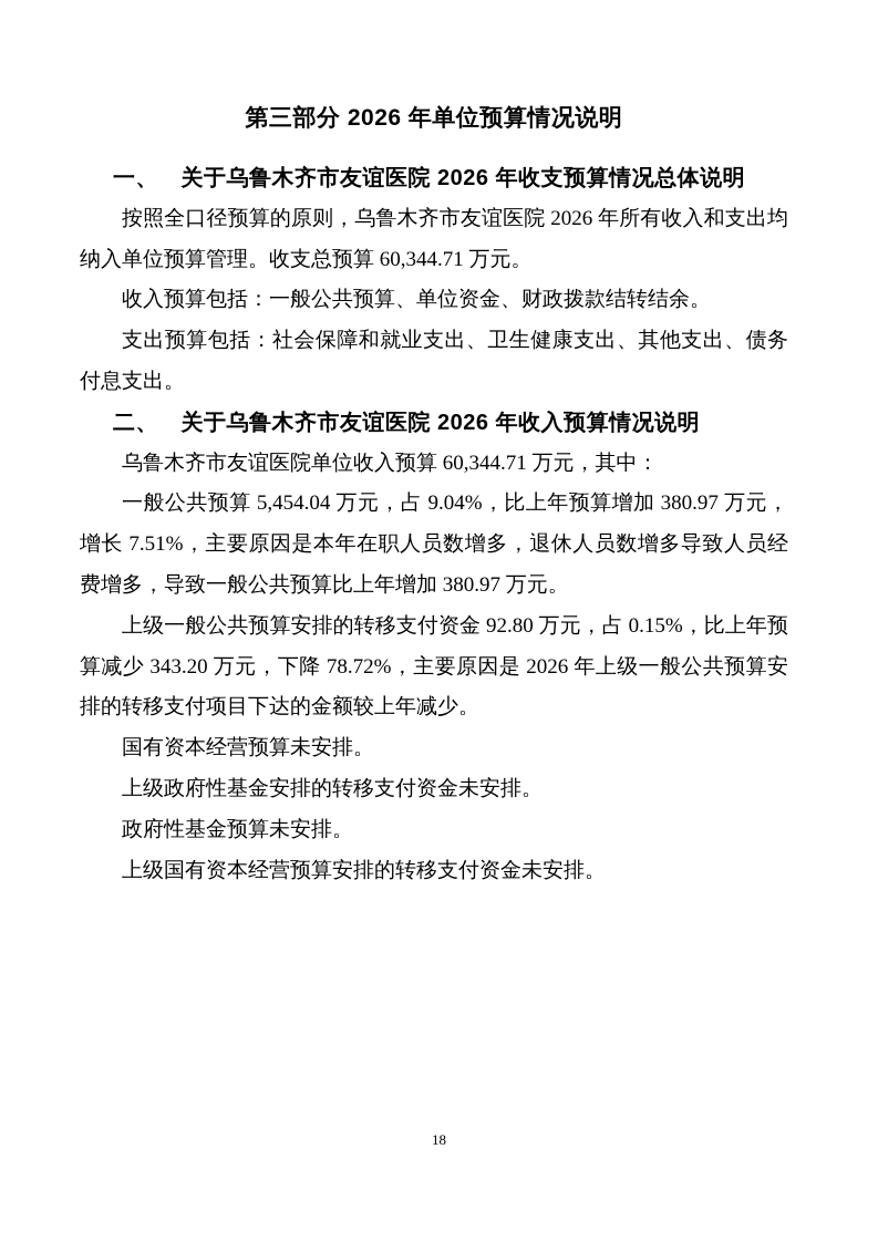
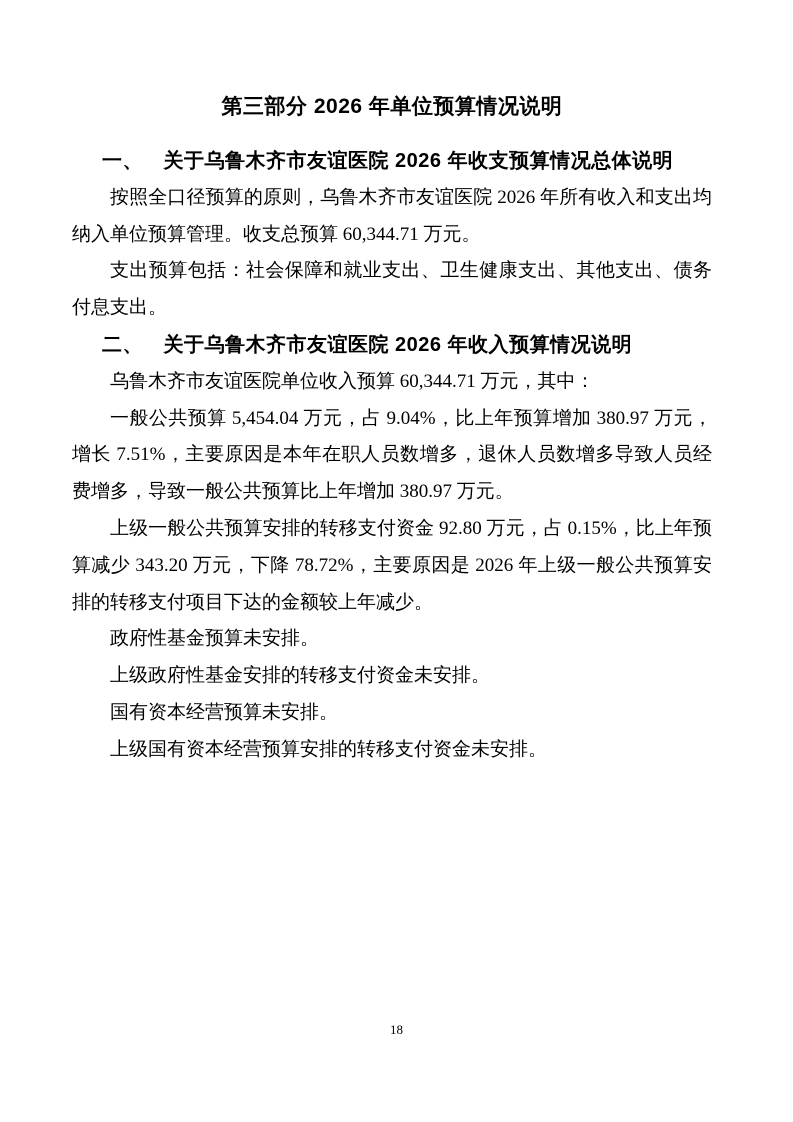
  第三部分 2026 年单位预算情况说明
  一、 关于乌鲁木齐市友谊医院 2026 年收支预算情况总体说明
  按照全口径预算的原则，乌鲁木齐市友谊医院 2026 年所有收入和支出均纳入单位预算管理。收支总预算 60,344.71 万元。
- 收入预算包括：一般公共预算、单位资金、财政拨款结转结余。
  支出预算包括：社会保障和就业支出、卫生健康支出、其他支出、债务付息支出。
  二、 关于乌鲁木齐市友谊医院 2026 年收入预算情况说明
  乌鲁木齐市友谊医院单位收入预算 60,344.71 万元，其中：
  一般公共预算 5,454.04 万元，占 9.04%，比上年预算增加 380.97 万元，增长 7.51%，主要原因是本年在职人员数增多，退休人员数增多导致人员经费增多，导致一般公共预算比上年增加 380.97 万元。
  上级一般公共预算安排的转移支付资金 92.80 万元，占 0.15%，比上年预算减少 343.20 万元，下降 78.72%，主要原因是 2026 年上级一般公共预算安排的转移支付项目下达的金额较上年减少。
- 国有资本经营预算未安排。
+ 政府性基金预算未安排。
  上级政府性基金安排的转移支付资金未安排。
- 政府性基金预算未安排。
+ 国有资本经营预算未安排。
  上级国有资本经营预算安排的转移支付资金未安排。
  18
